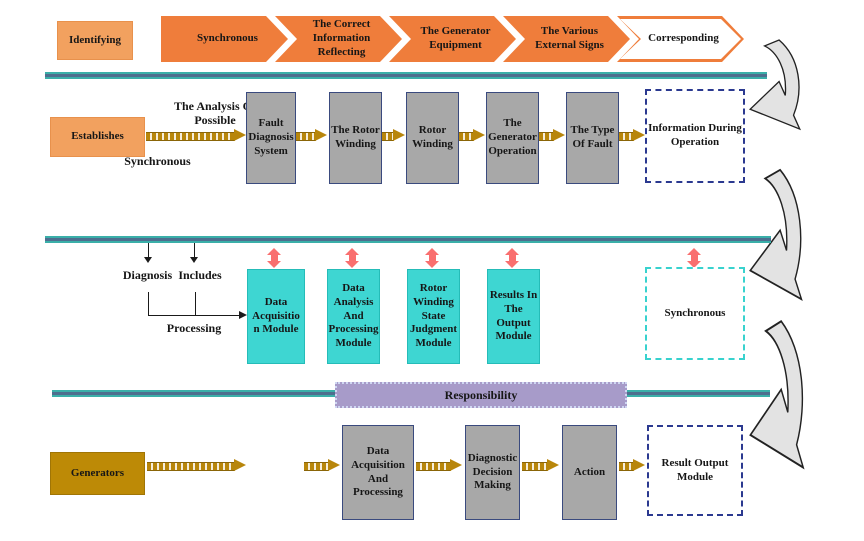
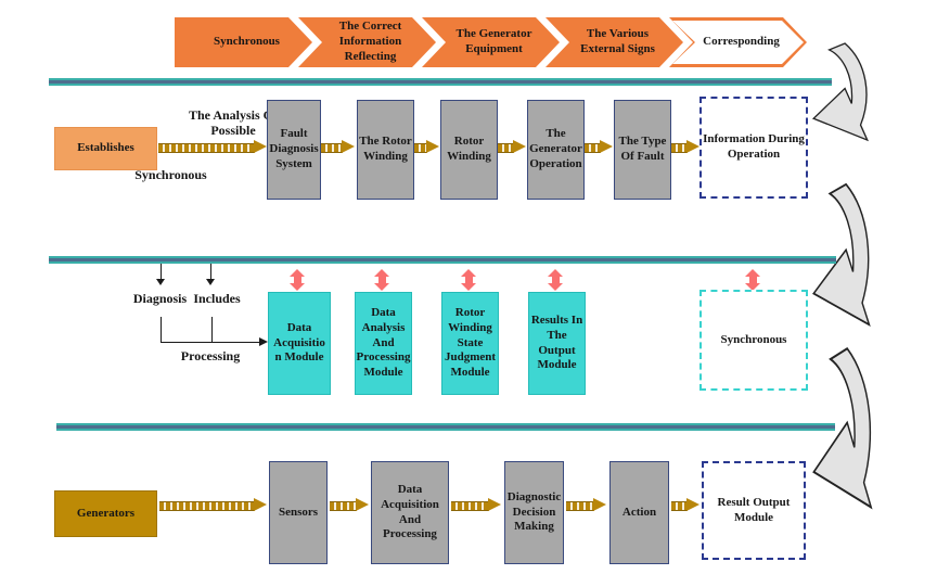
- Identifying
  Synchronous
  The Correct
  Information
  Reflecting
  The Generator
  Equipment
  The Various
  External Signs
  Corresponding
  Establishes
  The Analysis
  Possible
  Synchronous
  Fault
  Diagnosis
  System
  The Rotor
  Winding
  Rotor
  Winding
  The
  Generator
  Operation
  The Type
  Of Fault
  Information During
  Operation
  Diagnosis
  Includes
  Processing
  Data
  Acquisitio
  n Module
  Data
  Analysis
  And
  Processing
  Module
  Rotor
  Winding
  State
  Judgment
  Module
  Results In
  The
  Output
  Module
  Synchronous
- Responsibility
  Generators
+ Sensors
  Data
  Acquisition
  And
  Processing
  Diagnostic
  Decision
  Making
  Action
  Result Output
  Module
